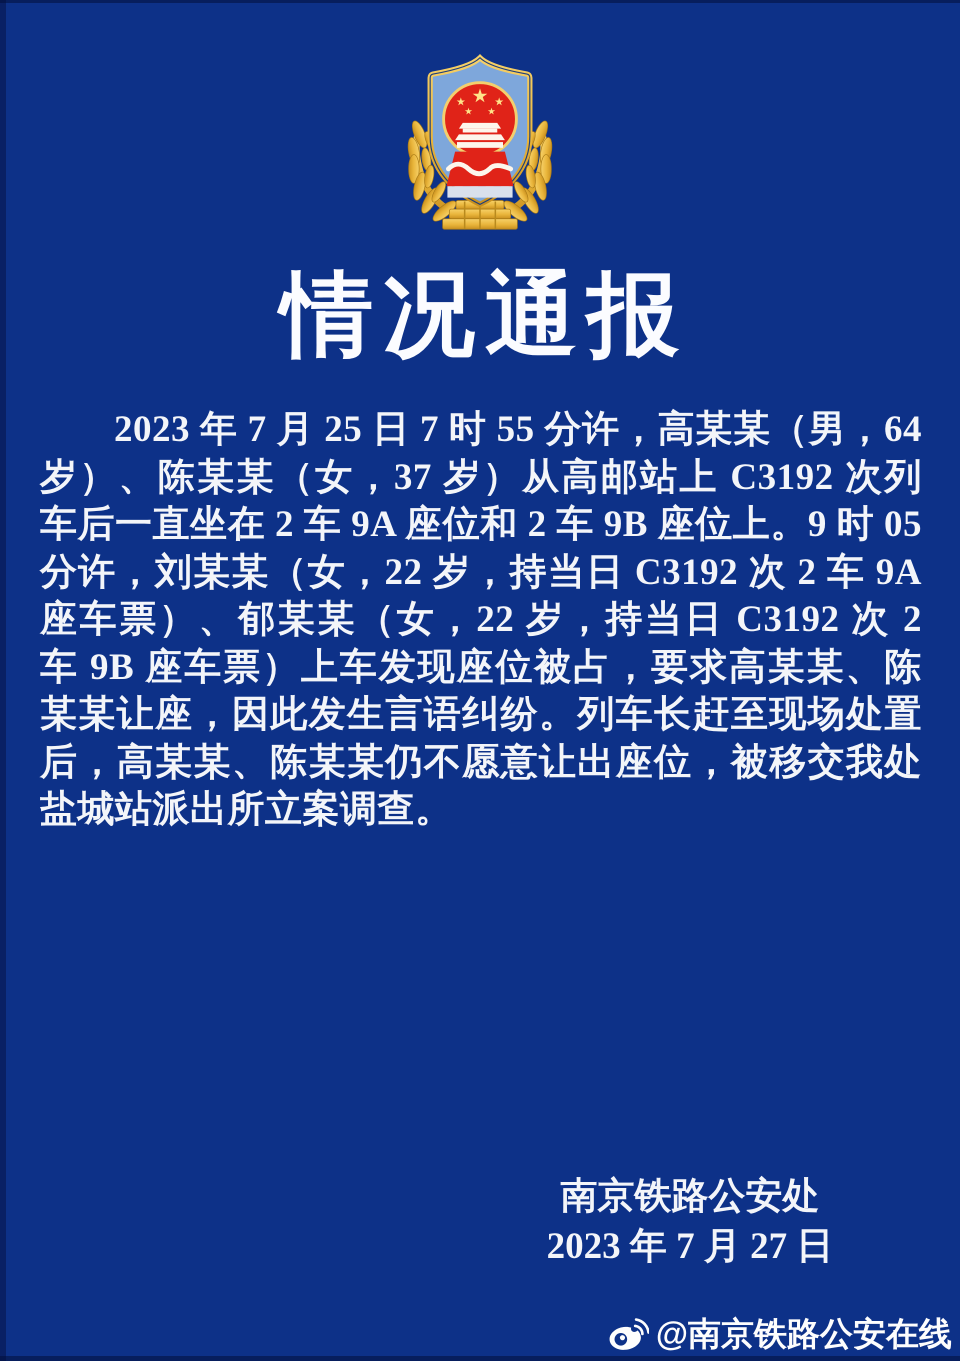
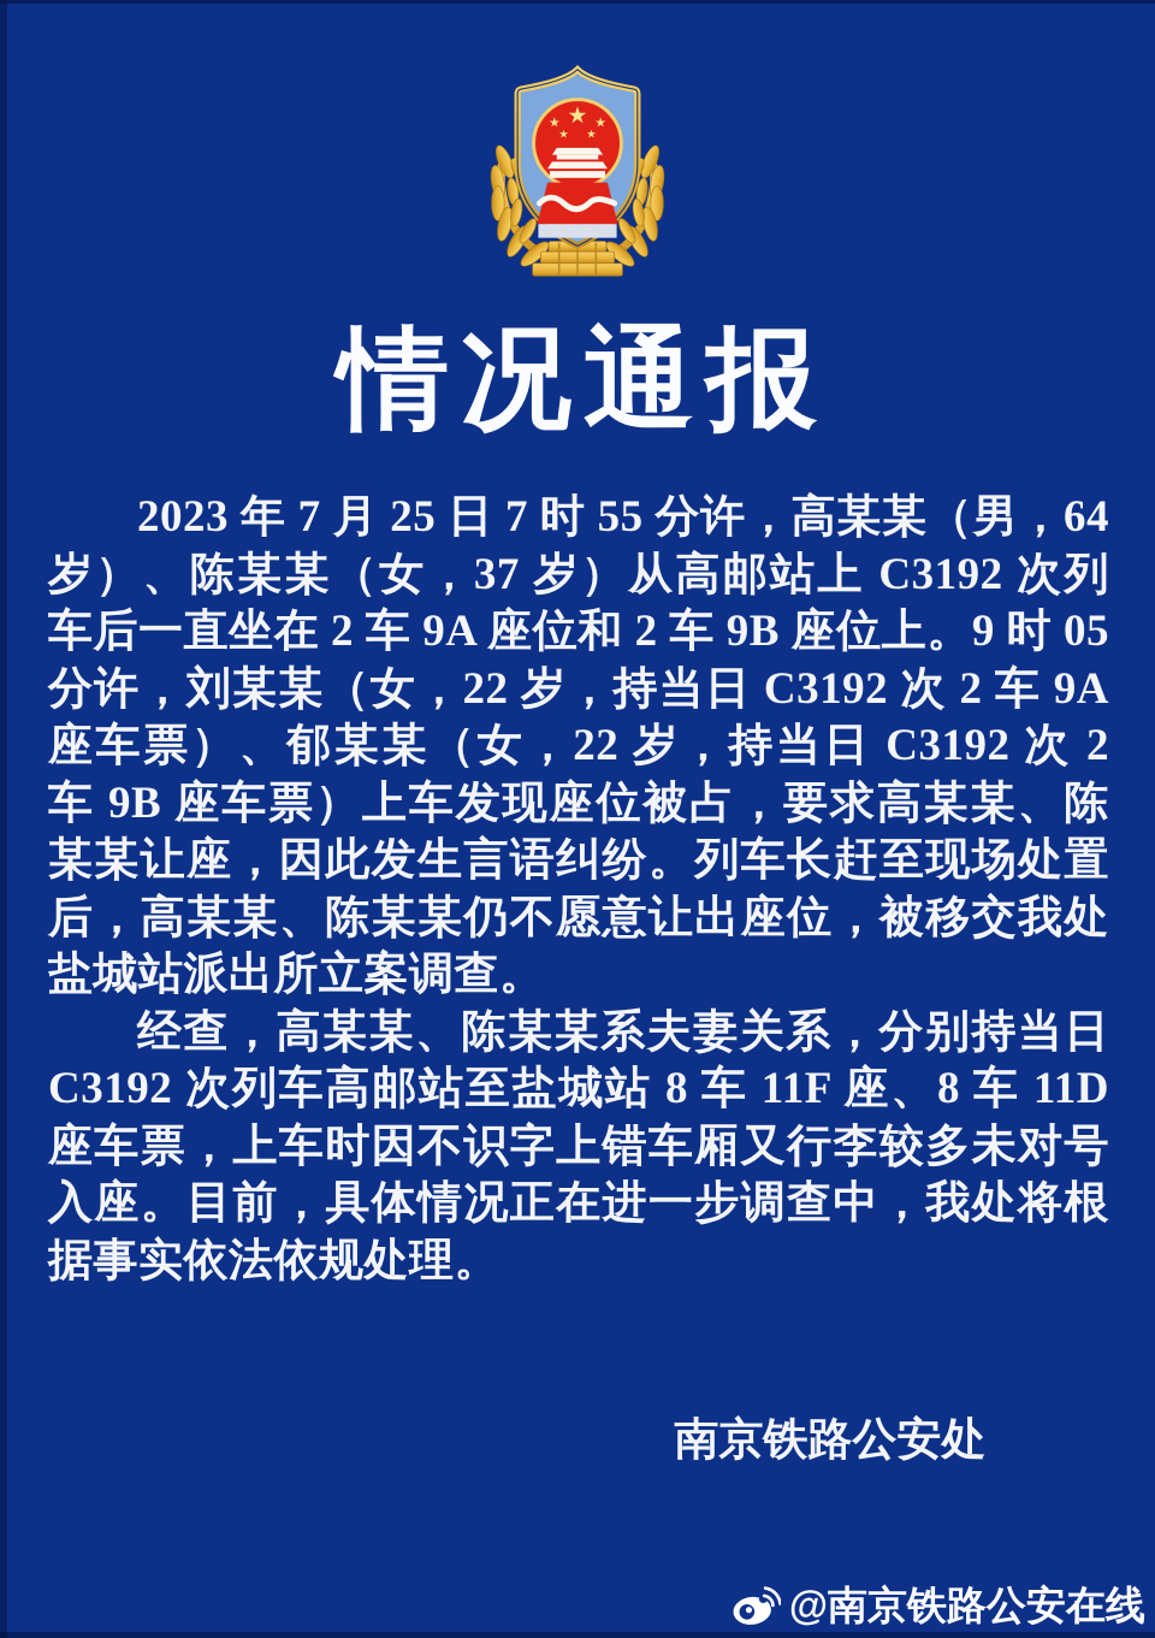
  情况通报
  2023 年 7 月 25 日 7 时 55 分许，高某某（男，64 岁）、陈某某（女，37 岁）从高邮站上 C3192 次列车后一直坐在 2 车 9A 座位和 2 车 9B 座位上。9 时 05 分许，刘某某（女，22 岁，持当日 C3192 次 2 车 9A 座车票）、郁某某（女，22 岁，持当日 C3192 次 2 车 9B 座车票）上车发现座位被占，要求高某某、陈某某让座，因此发生言语纠纷。列车长赶至现场处置后，高某某、陈某某仍不愿意让出座位，被移交我处盐城站派出所立案调查。
+ 经查，高某某、陈某某系夫妻关系，分别持当日 C3192 次列车高邮站至盐城站 8 车 11F 座、8 车 11D 座车票，上车时因不识字上错车厢又行李较多未对号入座。目前，具体情况正在进一步调查中，我处将根据事实依法依规处理。
  南京铁路公安处
- 2023 年 7 月 27 日
  @南京铁路公安在线
